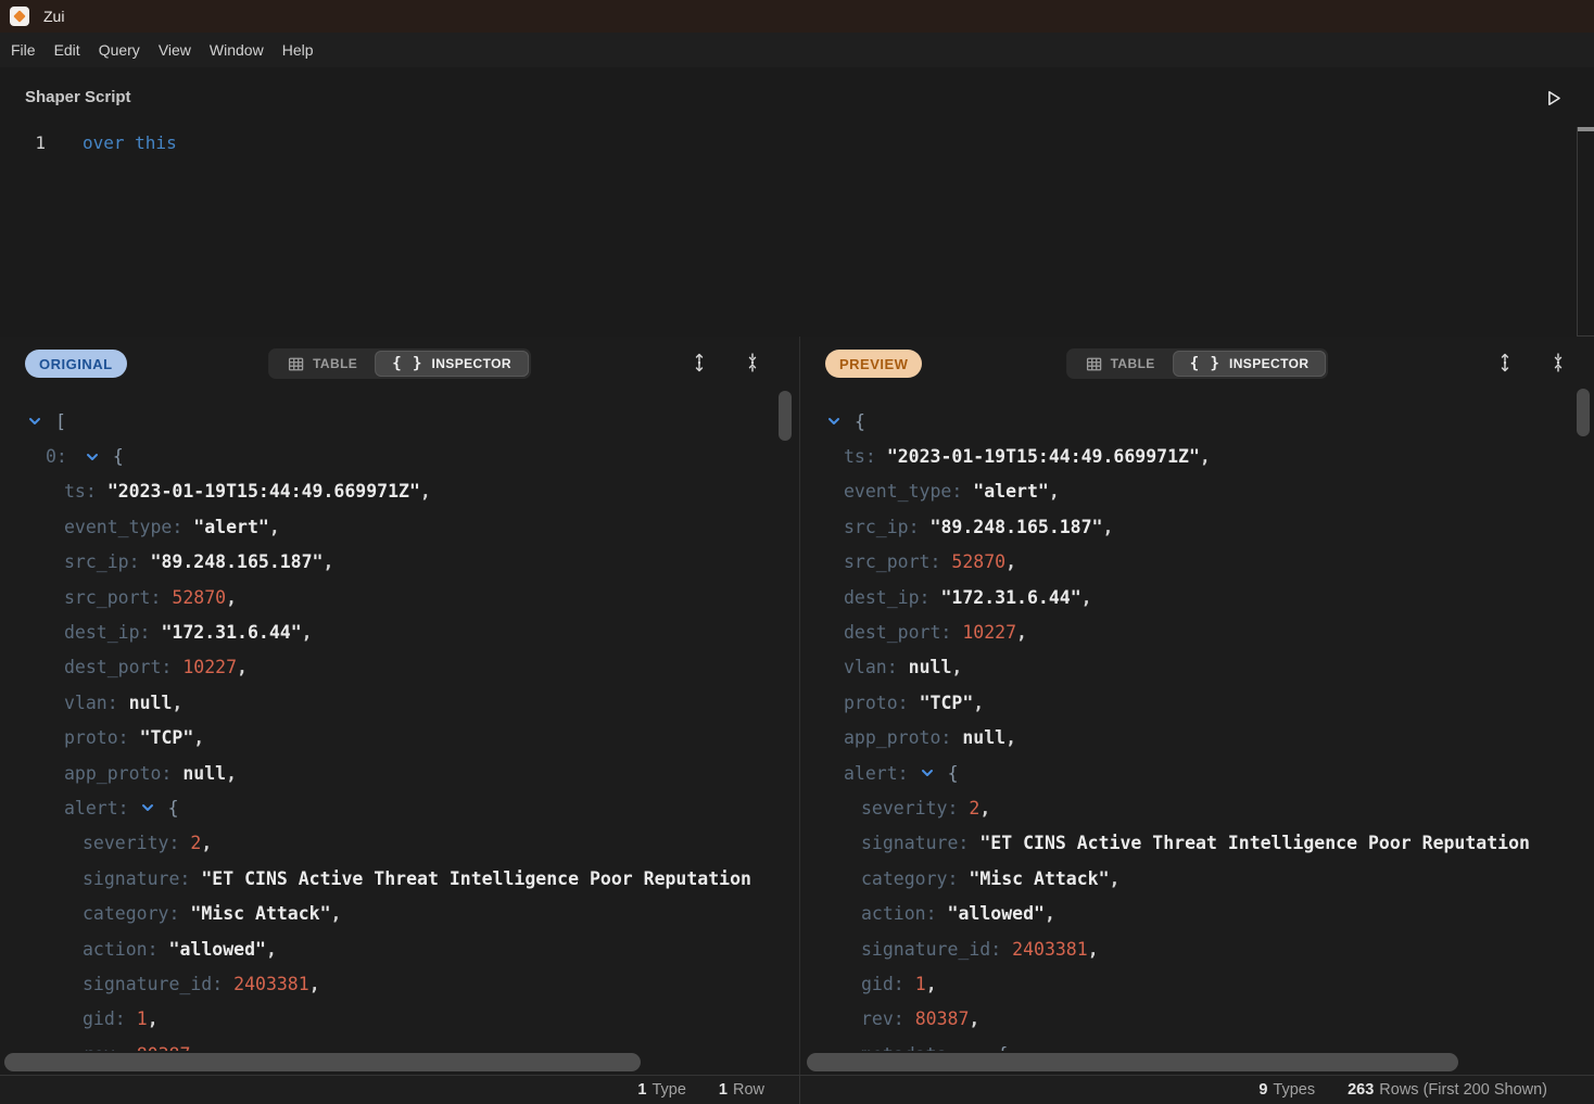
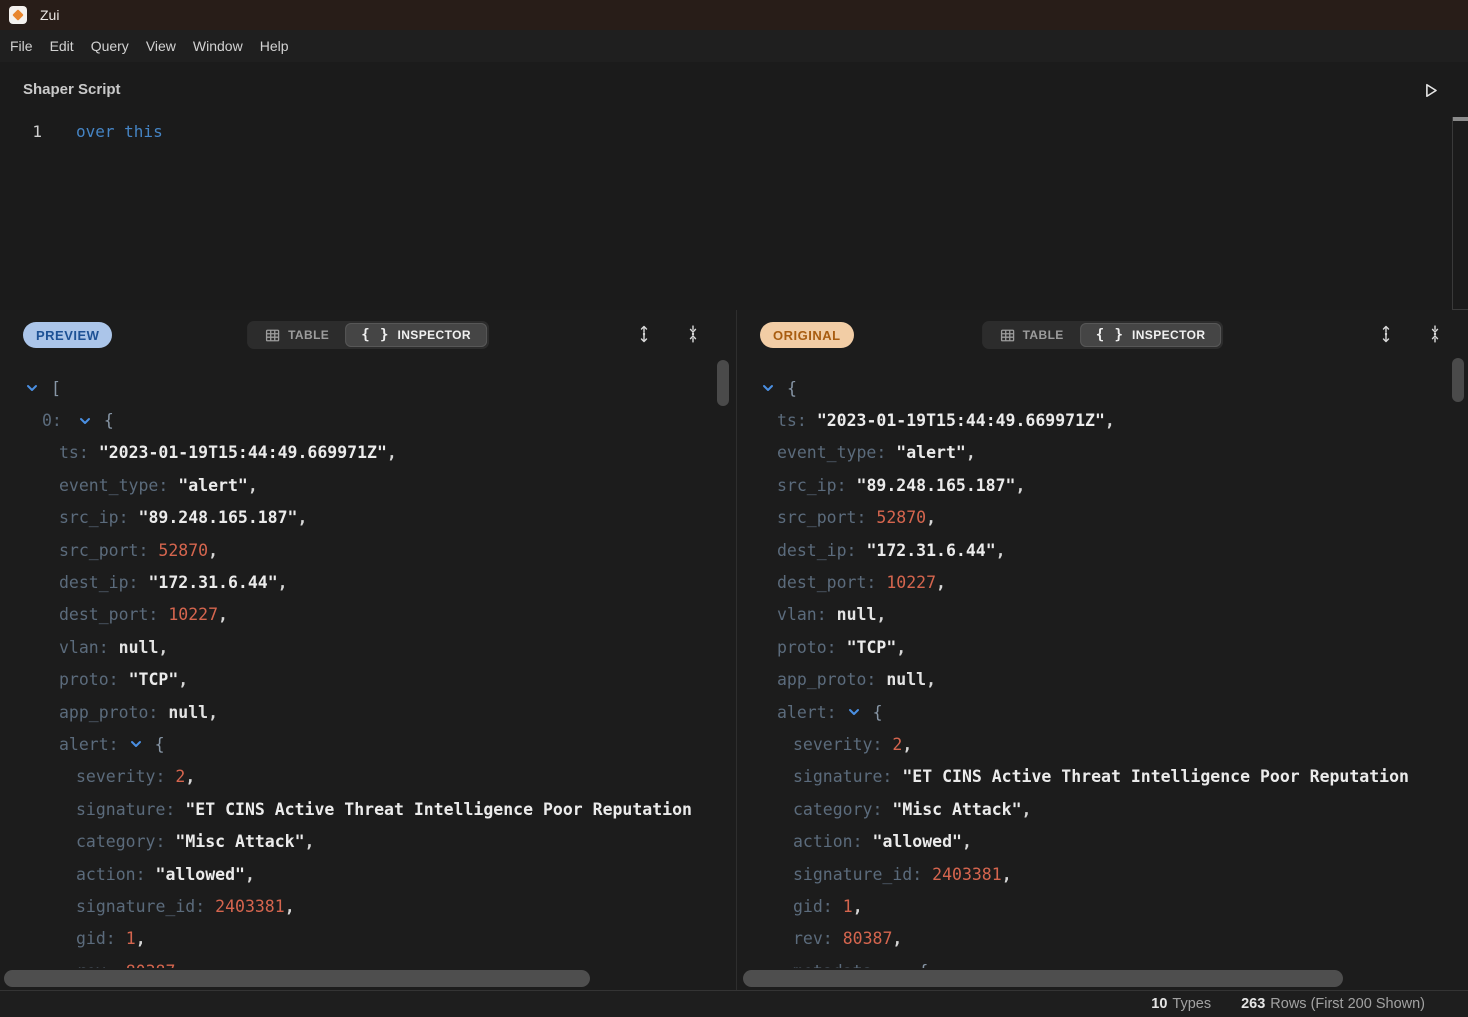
  Zui
  File
  Edit
  Query
  View
  Window
  Help
  Shaper Script
  1
  over this
- ORIGINAL
+ PREVIEW
  TABLE
  { }
  INSPECTOR
  [
  0:
  {
  ts:
  "2023-01-19T15:44:49.669971Z"
  ,
  event_type:
  "alert"
  ,
  src_ip:
  "89.248.165.187"
  ,
  src_port:
  52870
  ,
  dest_ip:
  "172.31.6.44"
  ,
  dest_port:
  10227
  ,
  vlan:
  null
  ,
  proto:
  "TCP"
  ,
  app_proto:
  null
  ,
  alert:
  {
  severity:
  2
  ,
  signature:
  "ET CINS Active Threat Intelligence Poor Reputation
  category:
  "Misc Attack"
  ,
  action:
  "allowed"
  ,
  signature_id:
  2403381
  ,
  gid:
  1
  ,
- PREVIEW
+ ORIGINAL
  TABLE
  { }
  INSPECTOR
  {
  ts:
  "2023-01-19T15:44:49.669971Z"
  ,
  event_type:
  "alert"
  ,
  src_ip:
  "89.248.165.187"
  ,
  src_port:
  52870
  ,
  dest_ip:
  "172.31.6.44"
  ,
  dest_port:
  10227
  ,
  vlan:
  null
  ,
  proto:
  "TCP"
  ,
  app_proto:
  null
  ,
  alert:
  {
  severity:
  2
  ,
  signature:
  "ET CINS Active Threat Intelligence Poor Reputation
  category:
  "Misc Attack"
  ,
  action:
  "allowed"
  ,
  signature_id:
  2403381
  ,
  gid:
  1
  ,
  rev:
  80387
  ,
- 1 Type
- 1 Row
- 9 Types
+ 10 Types
  263 Rows (First 200 Shown)
